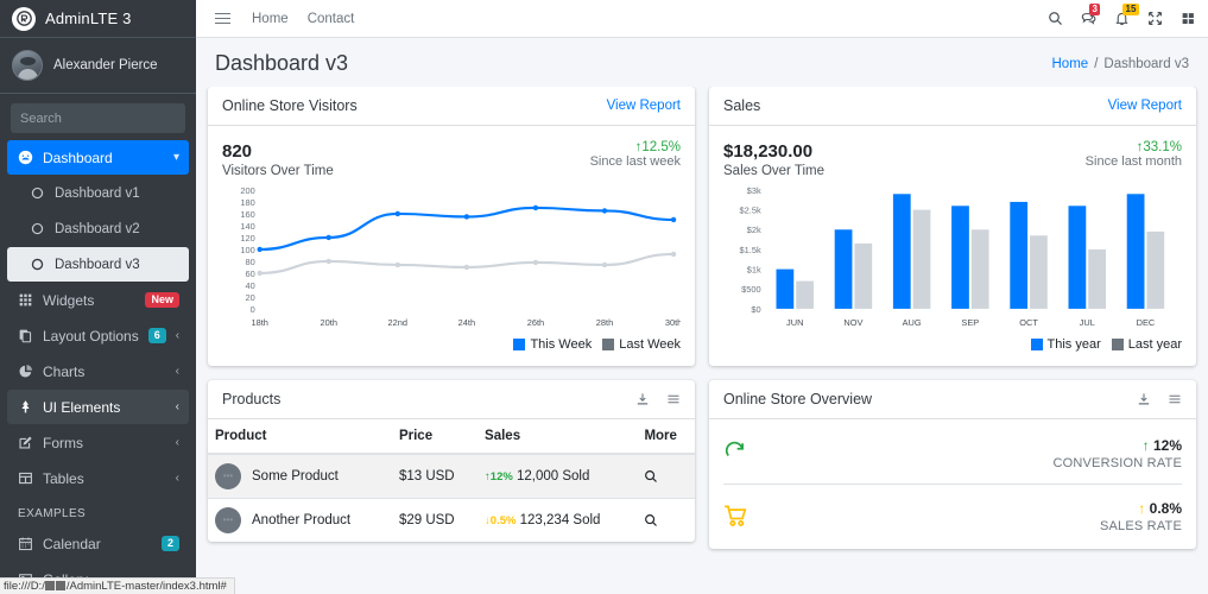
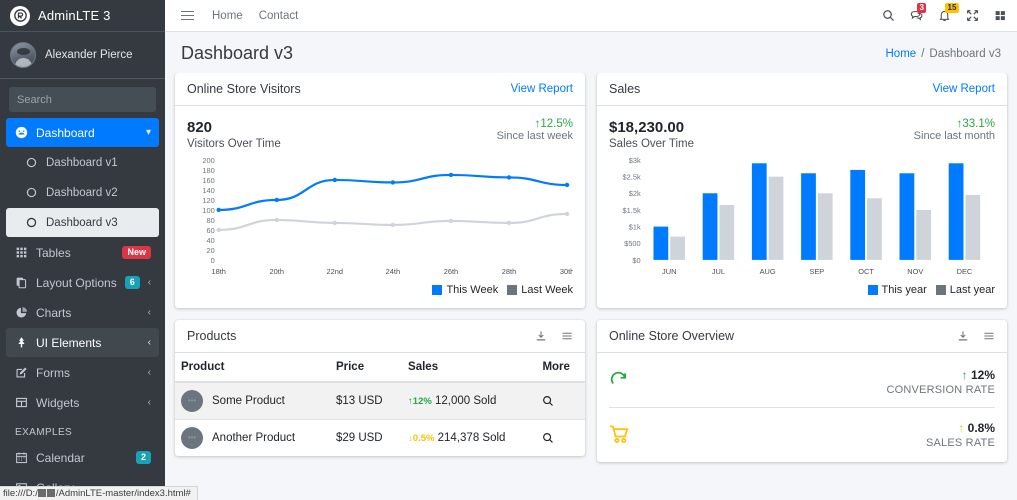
  AdminLTE 3
  Alexander Pierce
  Search
  Dashboard
  ▾
  Dashboard v1
  Dashboard v2
  Dashboard v3
- Widgets
+ Tables
  New
  Layout Options
  6
  ‹
  Charts
  ‹
  UI Elements
  ‹
  Forms
  ‹
- Tables
+ Widgets
  ‹
  EXAMPLES
  Calendar
  2
  Home
  Contact
  3
  15
  Dashboard v3
  Home
  /
  Dashboard v3
  Online Store Visitors
  View Report
  820
  Visitors Over Time
  ↑12.5%
  Since last week
  0
  20
  40
  60
  80
  100
  120
  140
  160
  180
  200
  18th
  20th
  22nd
  24th
  26th
  28th
  30th
  This Week
  Last Week
  Sales
  View Report
  $18,230.00
  Sales Over Time
  ↑33.1%
  Since last month
  $0
  $500
  $1k
  $1.5k
  $2k
  $2.5k
  $3k
  JUN
- NOV
+ JUL
  AUG
  SEP
  OCT
- JUL
+ NOV
  DEC
  This year
  Last year
  Products
  Product	Price	Sales	More
  ••• Some Product	$13 USD	↑12% 12,000 Sold
- ••• Another Product	$29 USD	↓0.5% 123,234 Sold
+ ••• Another Product	$29 USD	↓0.5% 214,378 Sold
  Online Store Overview
  ↑ 12%
  CONVERSION RATE
  ↑ 0.8%
  SALES RATE
  file:///D:/ /AdminLTE-master/index3.html#
